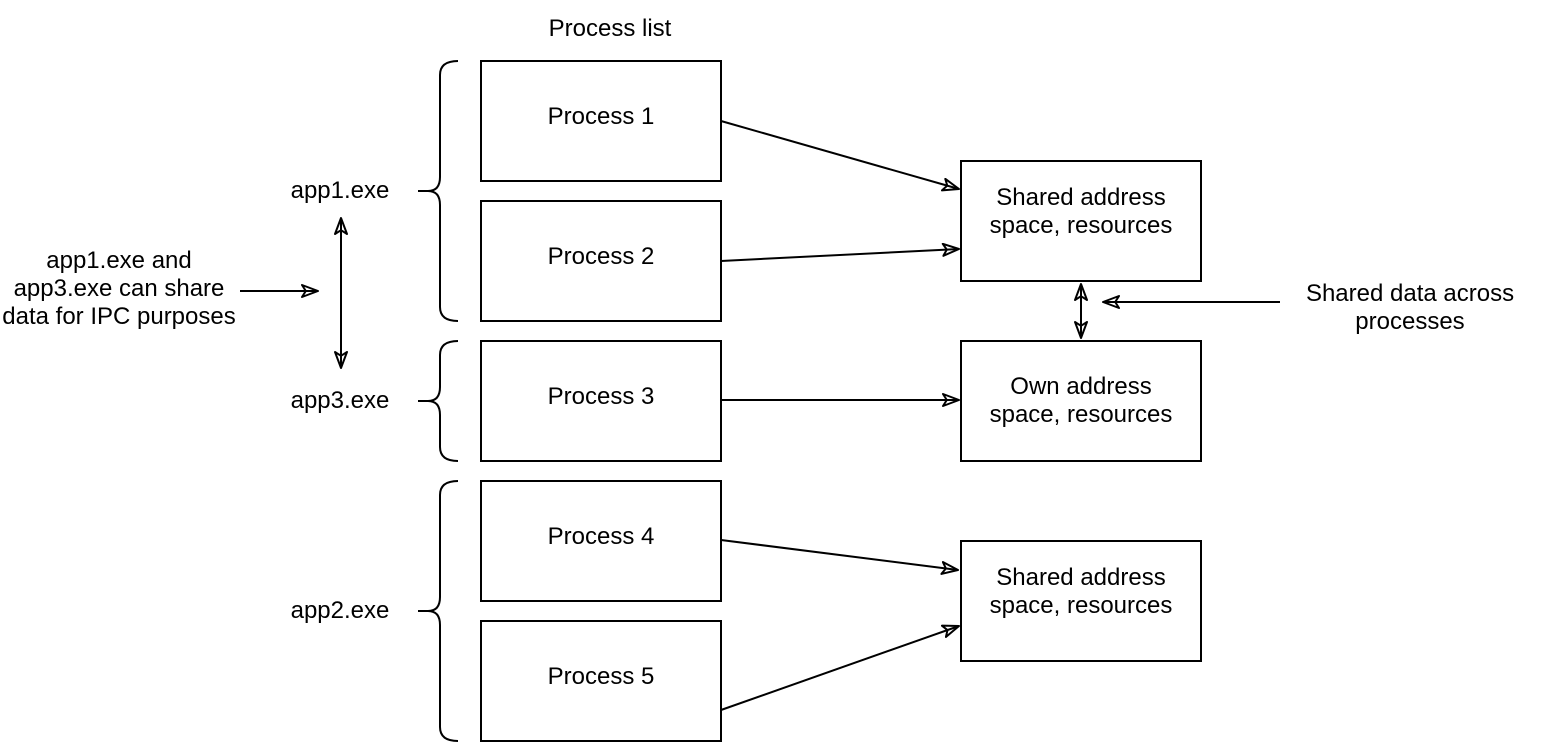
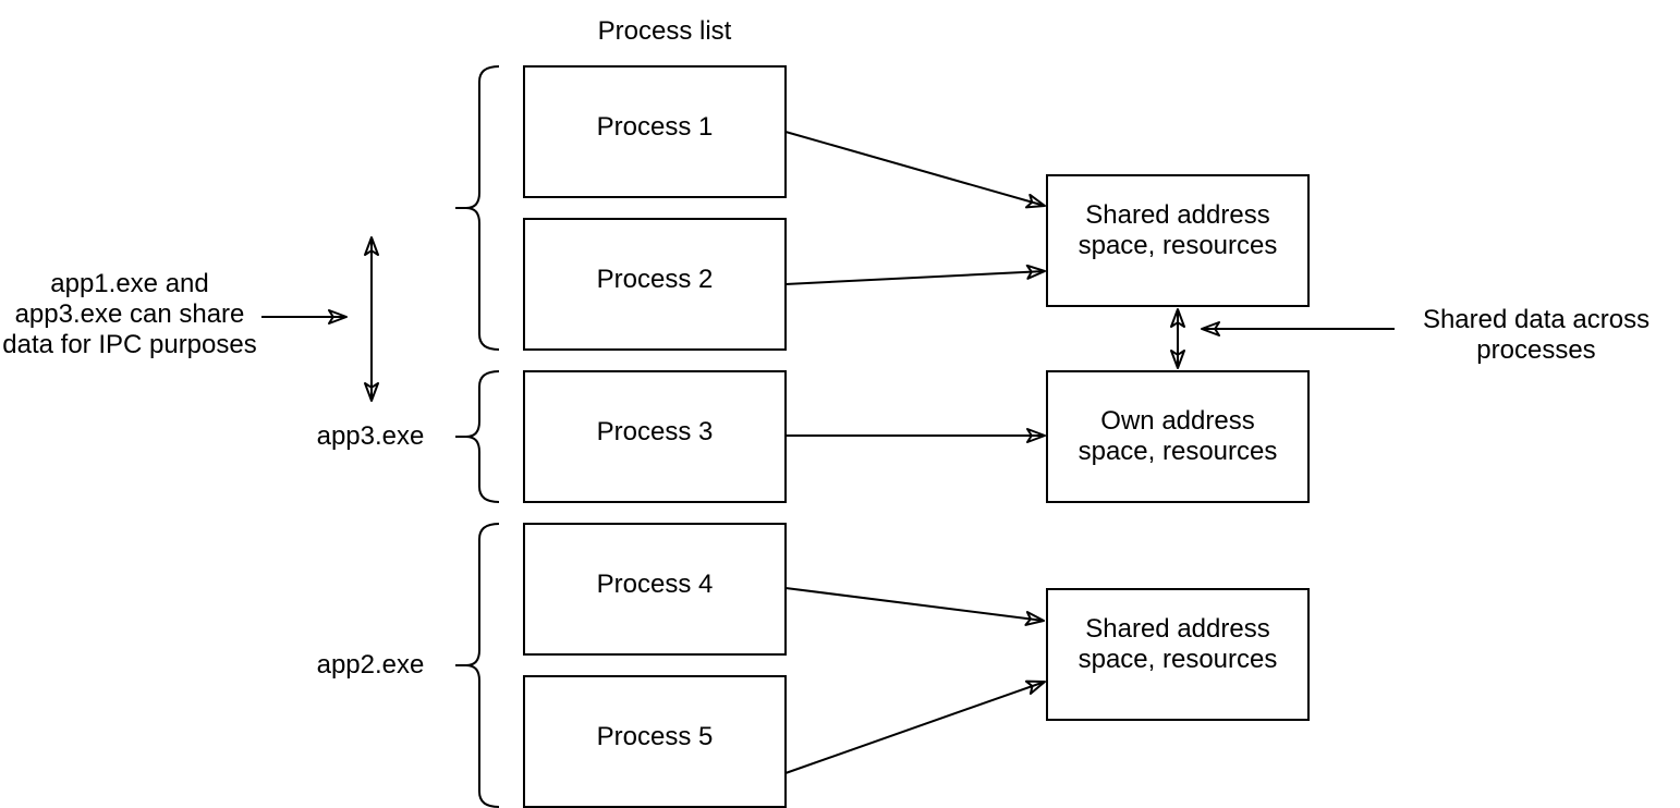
  Process list
- app1.exe
  app3.exe
  app2.exe
  Process 1
  Process 2
  Process 3
  Process 4
  Process 5
  Shared address
  space, resources
  Own address
  space, resources
  Shared address
  space, resources
  app1.exe and
  app3.exe can share
  data for IPC purposes
  Shared data across
  processes
